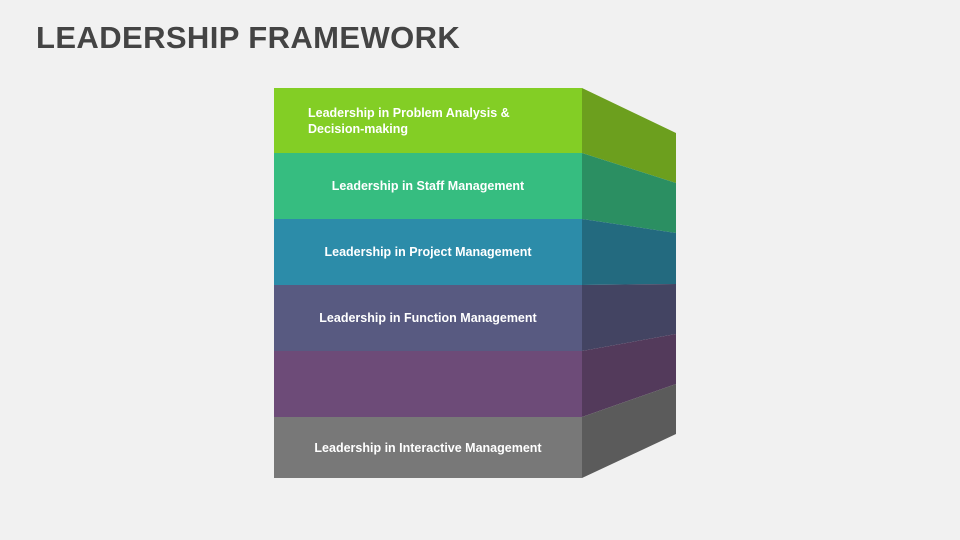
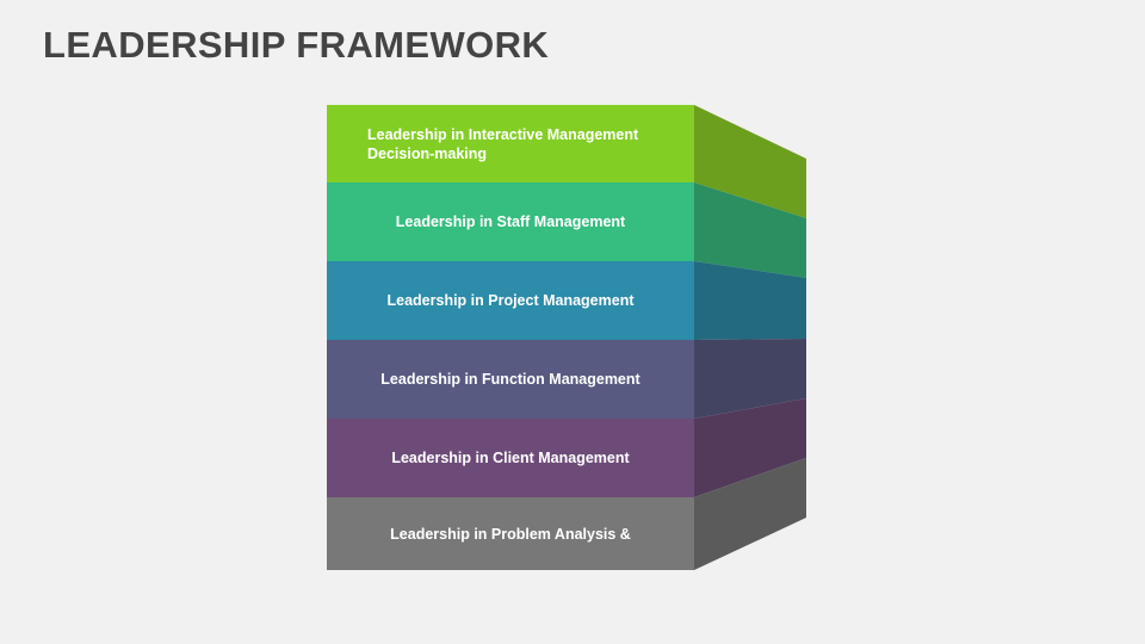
  LEADERSHIP FRAMEWORK
- Leadership in Problem Analysis &
+ Leadership in Interactive Management
  Decision-making
  Leadership in Staff Management
  Leadership in Project Management
  Leadership in Function Management
+ Leadership in Client Management
- Leadership in Interactive Management
+ Leadership in Problem Analysis &
